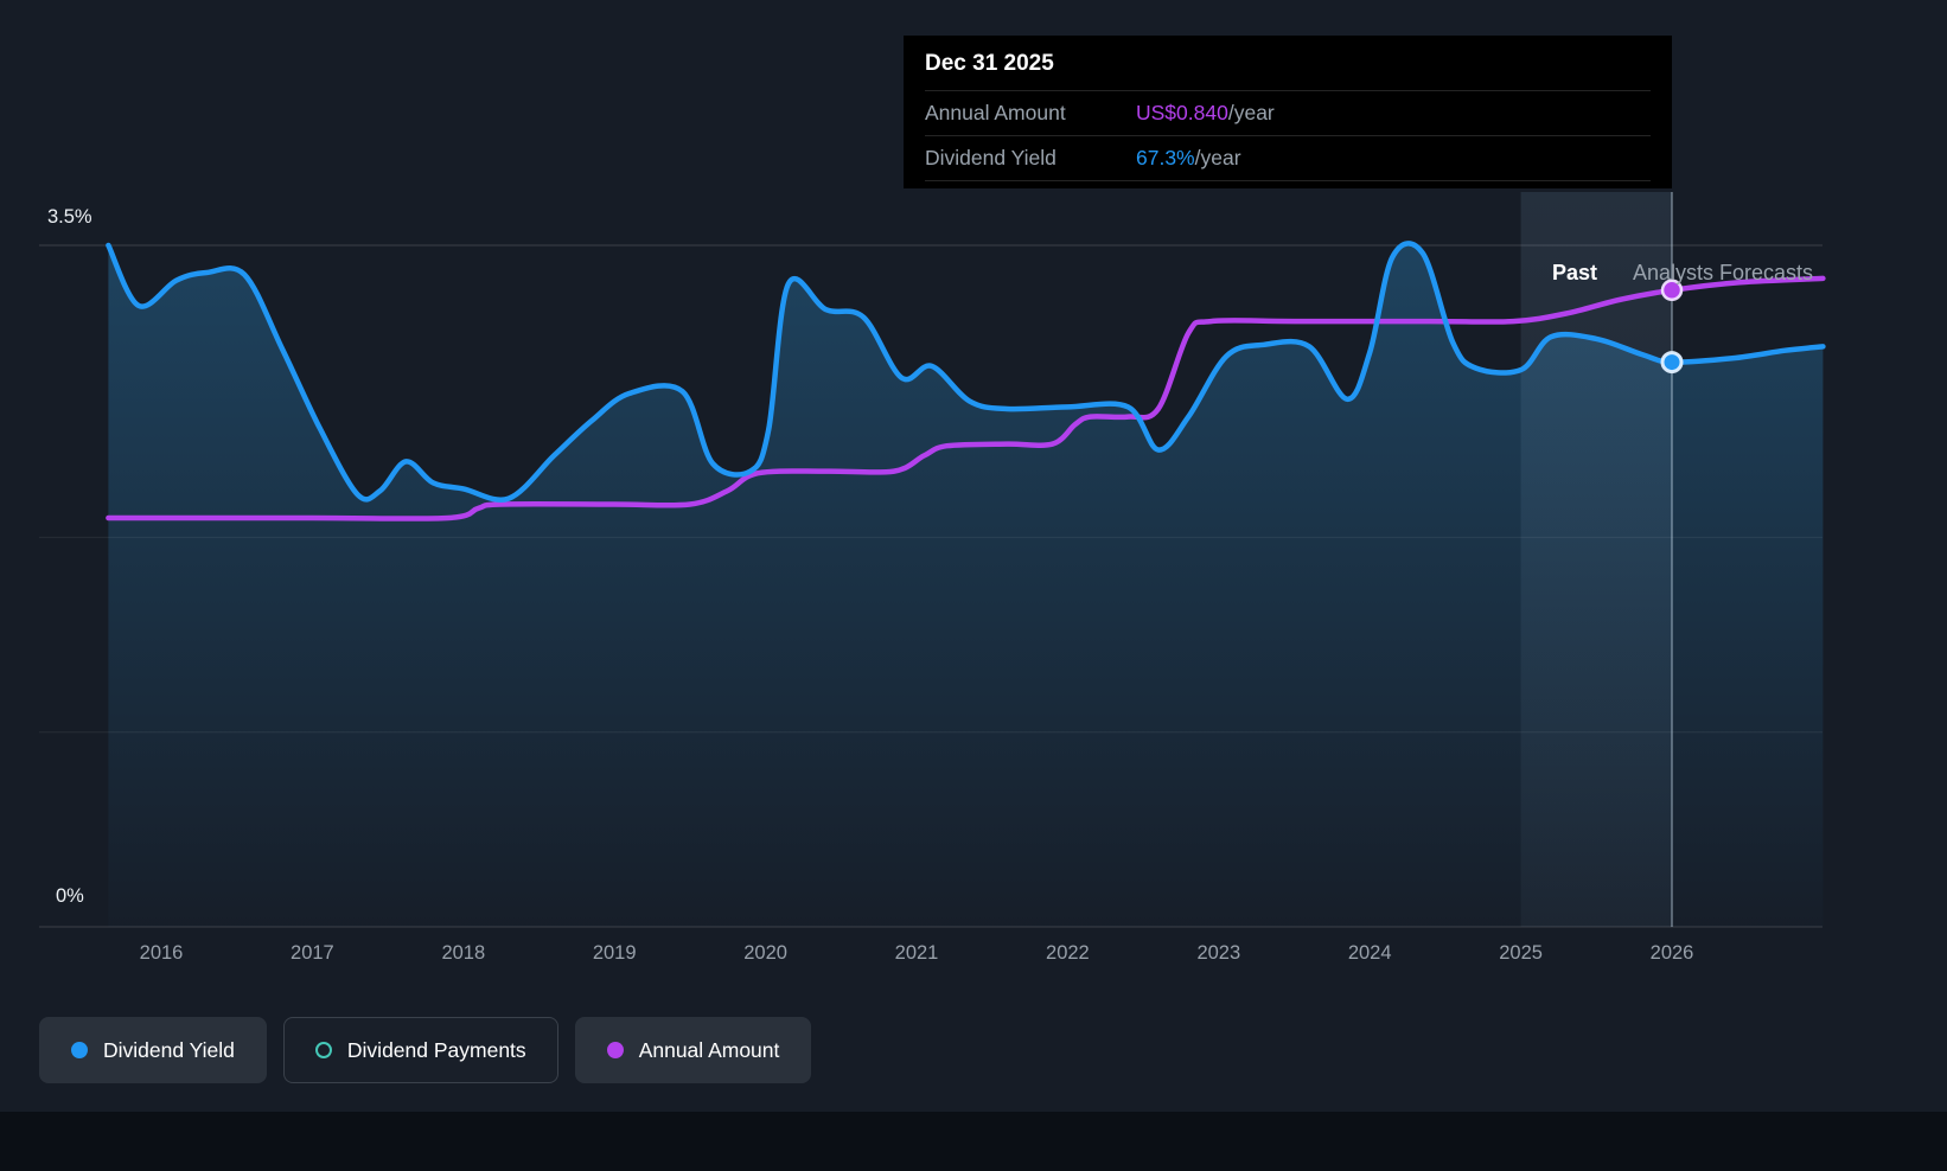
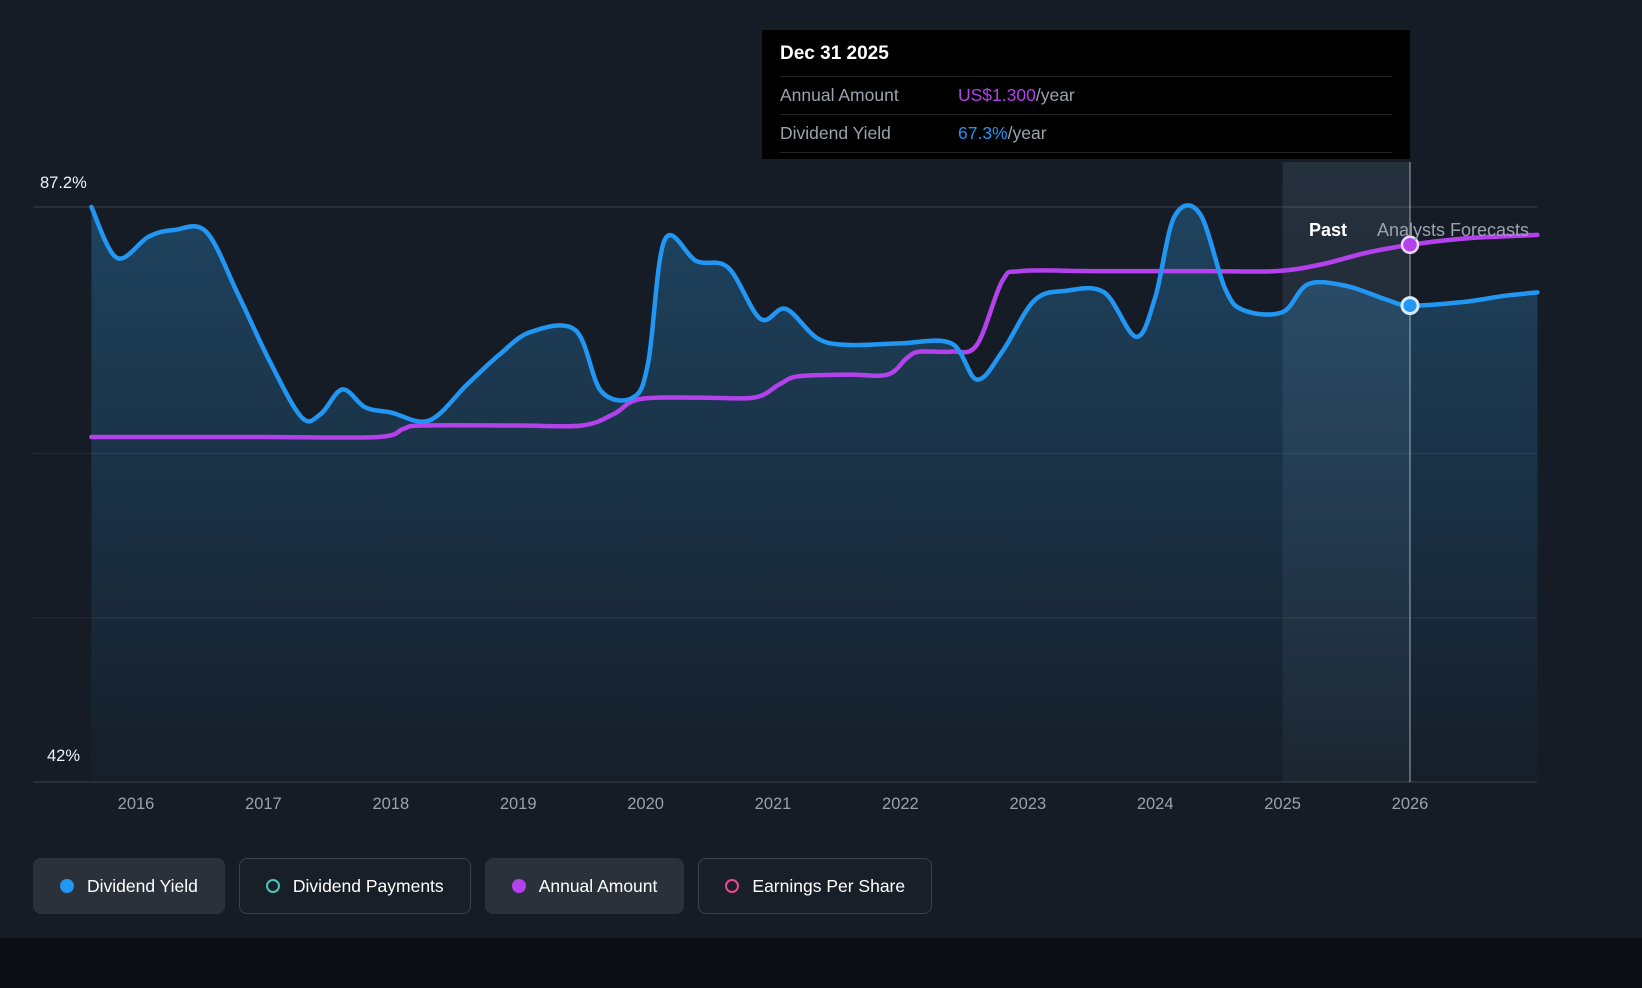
- 3.5%
+ 87.2%
- 0%
+ 42%
  2016
  2017
  2018
  2019
  2020
  2021
  2022
  2023
  2024
  2025
  2026
  Past
  Analysts Forecasts
  Dec 31 2025
  Annual Amount
- US$0.840
+ US$1.300
  /year
  Dividend Yield
  67.3%
  /year
  Dividend Yield
  Dividend Payments
  Annual Amount
+ Earnings Per Share
